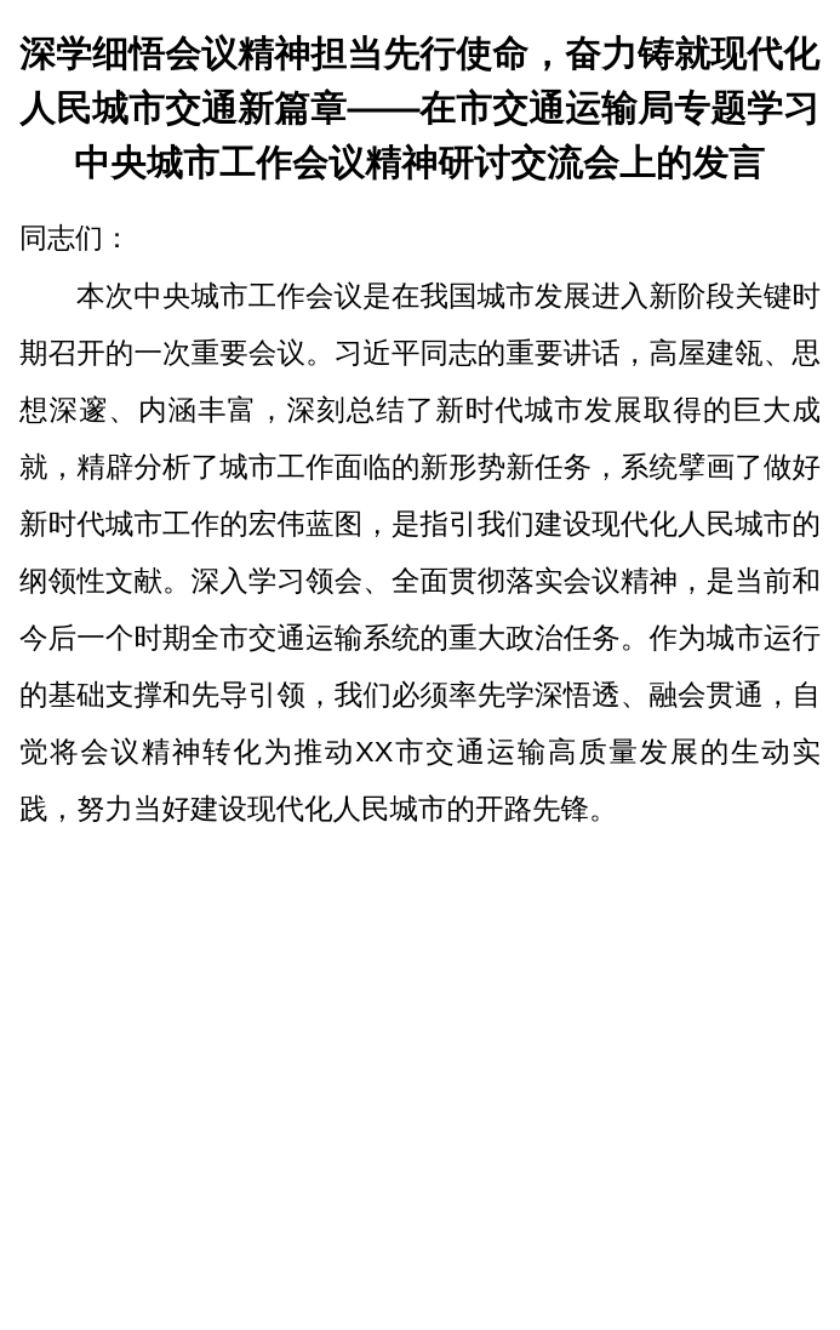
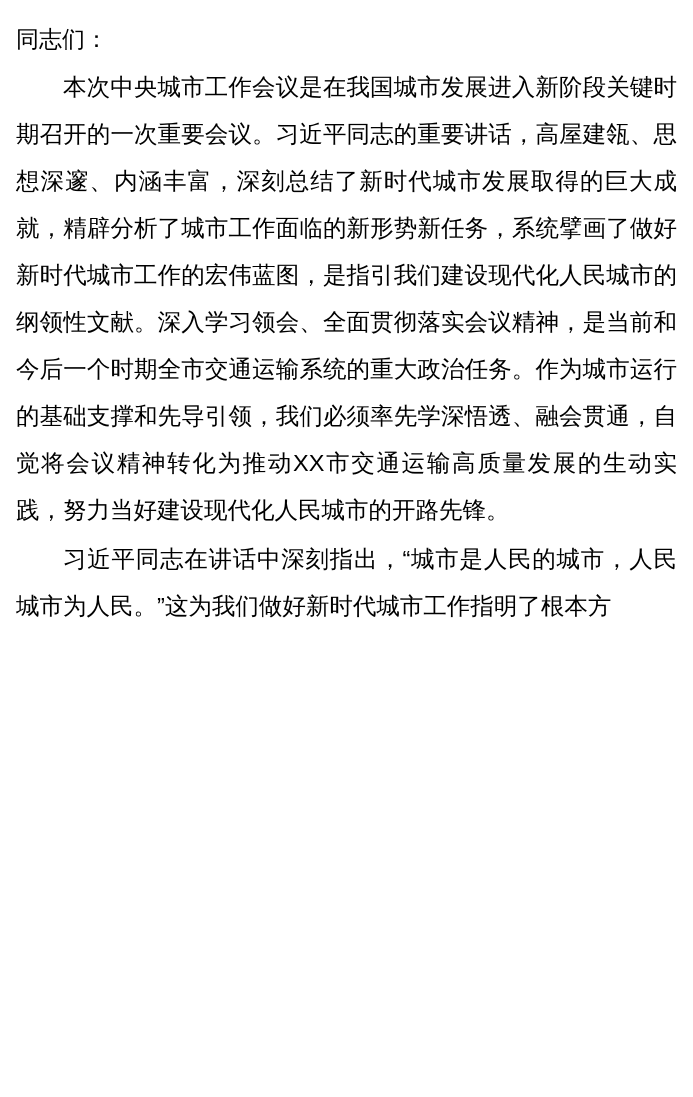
- 深学细悟会议精神担当先行使命，奋力铸就现代化人民城市交通新篇章——在市交通运输局专题学习中央城市工作会议精神研讨交流会上的发言
  同志们：
  本次中央城市工作会议是在我国城市发展进入新阶段关键时期召开的一次重要会议。习近平同志的重要讲话，高屋建瓴、思想深邃、内涵丰富，深刻总结了新时代城市发展取得的巨大成就，精辟分析了城市工作面临的新形势新任务，系统擘画了做好新时代城市工作的宏伟蓝图，是指引我们建设现代化人民城市的纲领性文献。深入学习领会、全面贯彻落实会议精神，是当前和今后一个时期全市交通运输系统的重大政治任务。作为城市运行的基础支撑和先导引领，我们必须率先学深悟透、融会贯通，自觉将会议精神转化为推动XX市交通运输高质量发展的生动实践，努力当好建设现代化人民城市的开路先锋。
+ 习近平同志在讲话中深刻指出，“城市是人民的城市，人民城市为人民。”这为我们做好新时代城市工作指明了根本方
